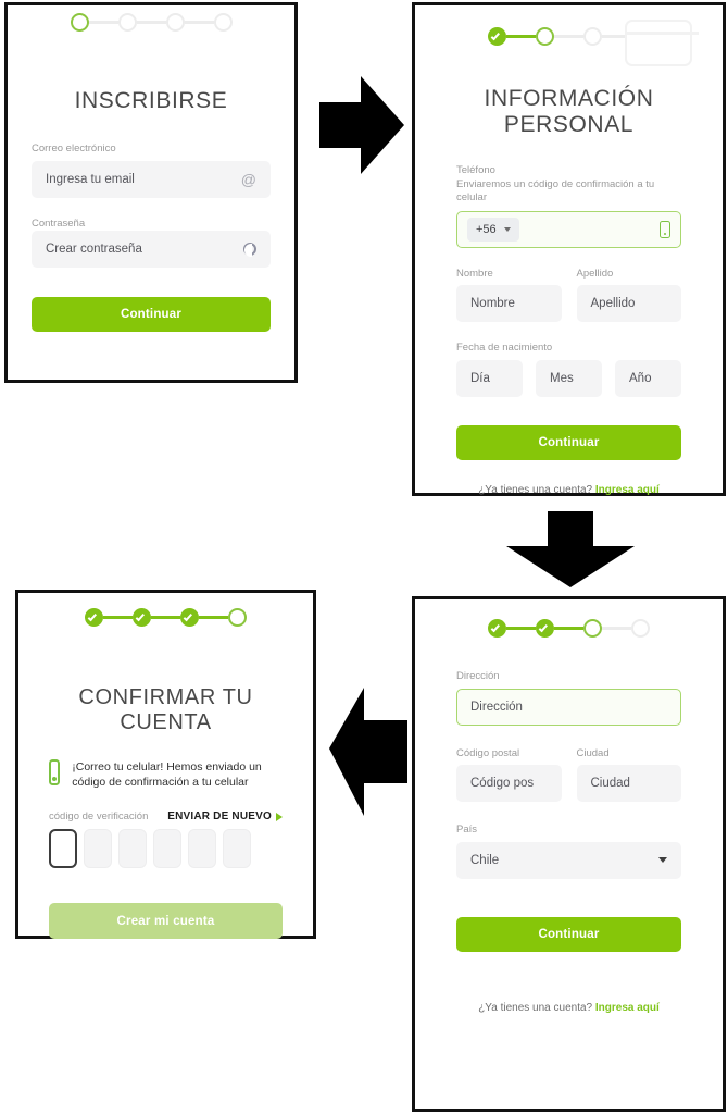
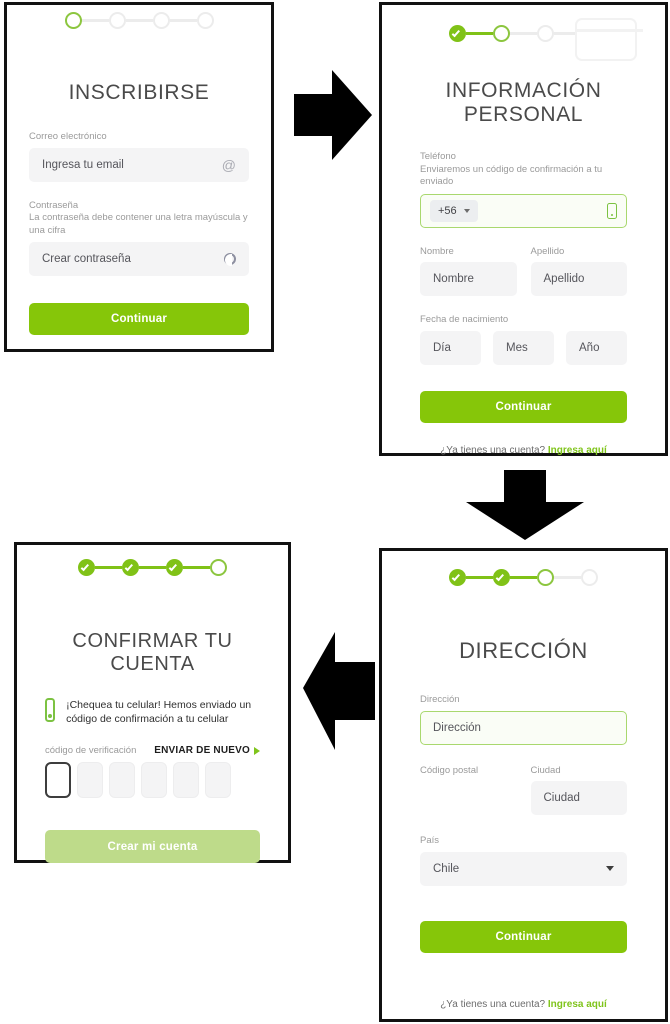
  INSCRIBIRSE
  Correo electrónico
  Ingresa tu email
  @
  Contraseña
+ La contraseña debe contener una letra mayúscula y una cifra
  Crear contraseña
  Continuar
  INFORMACIÓN PERSONAL
  Teléfono
- Enviaremos un código de confirmación a tu celular
+ Enviaremos un código de confirmación a tu enviado
  +56
  Nombre
  Nombre
  Apellido
  Apellido
  Fecha de nacimiento
  Día
  Mes
  Año
  Continuar
  ¿Ya tienes una cuenta? Ingresa aquí
+ DIRECCIÓN
  Dirección
  Dirección
  Código postal
- Código pos
  Ciudad
  Ciudad
  País
  Chile
  Continuar
  ¿Ya tienes una cuenta? Ingresa aquí
  CONFIRMAR TU CUENTA
- ¡Correo tu celular! Hemos enviado un código de confirmación a tu celular
+ ¡Chequea tu celular! Hemos enviado un código de confirmación a tu celular
  código de verificación
  ENVIAR DE NUEVO
  Crear mi cuenta
